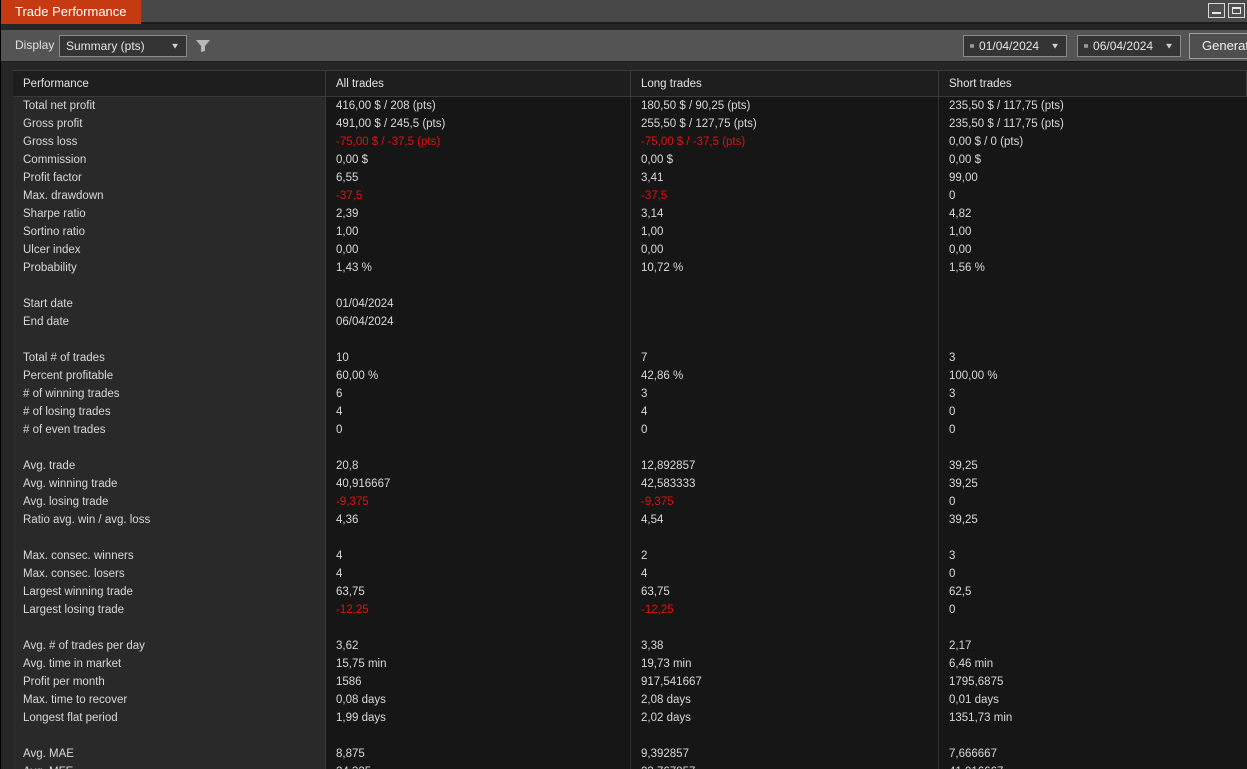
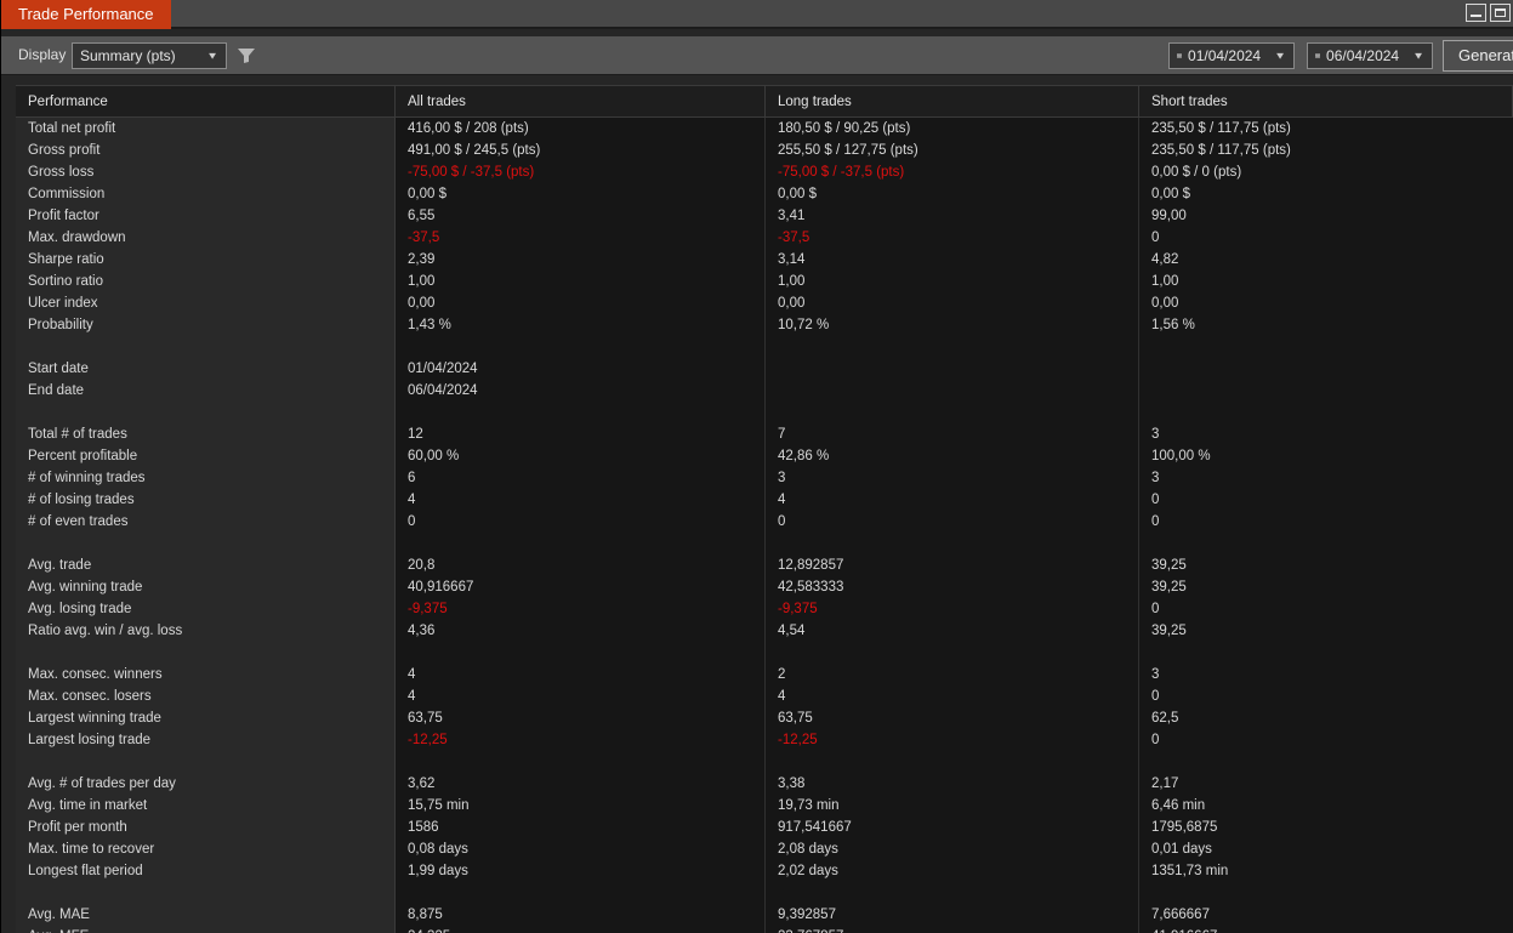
  Trade Performance
  Display
  Summary (pts)
  ▼
  01/04/2024
  ▼
  06/04/2024
  ▼
  Genera
  Performance
  All trades
  Long trades
  Short trades
  Total net profit
  416,00 $ / 208 (pts)
  180,50 $ / 90,25 (pts)
  235,50 $ / 117,75 (pts)
  Gross profit
  491,00 $ / 245,5 (pts)
  255,50 $ / 127,75 (pts)
  235,50 $ / 117,75 (pts)
  Gross loss
  -75,00 $ / -37,5 (pts)
  -75,00 $ / -37,5 (pts)
  0,00 $ / 0 (pts)
  Commission
  0,00 $
  0,00 $
  0,00 $
  Profit factor
  6,55
  3,41
  99,00
  Max. drawdown
  -37,5
  -37,5
  0
  Sharpe ratio
  2,39
  3,14
  4,82
  Sortino ratio
  1,00
  1,00
  1,00
  Ulcer index
  0,00
  0,00
  0,00
  Probability
  1,43 %
  10,72 %
  1,56 %
  Start date
  01/04/2024
  End date
  06/04/2024
  Total # of trades
- 10
+ 12
  7
  3
  Percent profitable
  60,00 %
  42,86 %
  100,00 %
  # of winning trades
  6
  3
  3
  # of losing trades
  4
  4
  0
  # of even trades
  0
  0
  0
  Avg. trade
  20,8
  12,892857
  39,25
  Avg. winning trade
  40,916667
  42,583333
  39,25
  Avg. losing trade
  -9,375
  -9,375
  0
  Ratio avg. win / avg. loss
  4,36
  4,54
  39,25
  Max. consec. winners
  4
  2
  3
  Max. consec. losers
  4
  4
  0
  Largest winning trade
  63,75
  63,75
  62,5
  Largest losing trade
  -12,25
  -12,25
  0
  Avg. # of trades per day
  3,62
  3,38
  2,17
  Avg. time in market
  15,75 min
  19,73 min
  6,46 min
  Profit per month
  1586
  917,541667
  1795,6875
  Max. time to recover
  0,08 days
  2,08 days
  0,01 days
  Longest flat period
  1,99 days
  2,02 days
  1351,73 min
  Avg. MAE
  8,875
  9,392857
  7,666667
